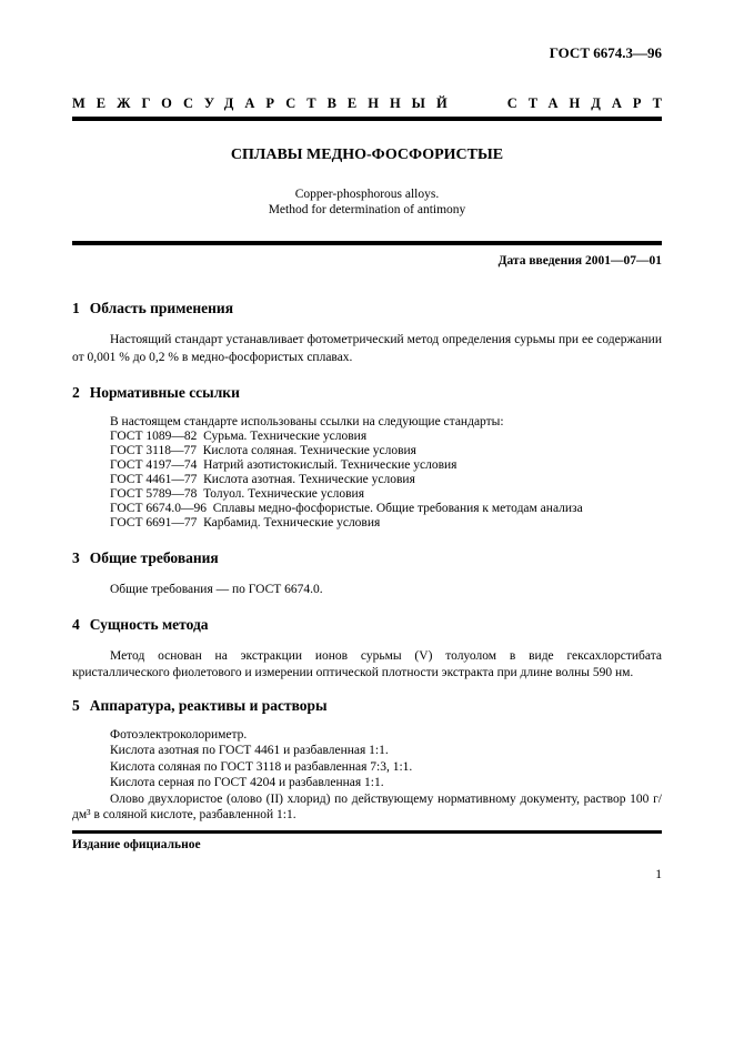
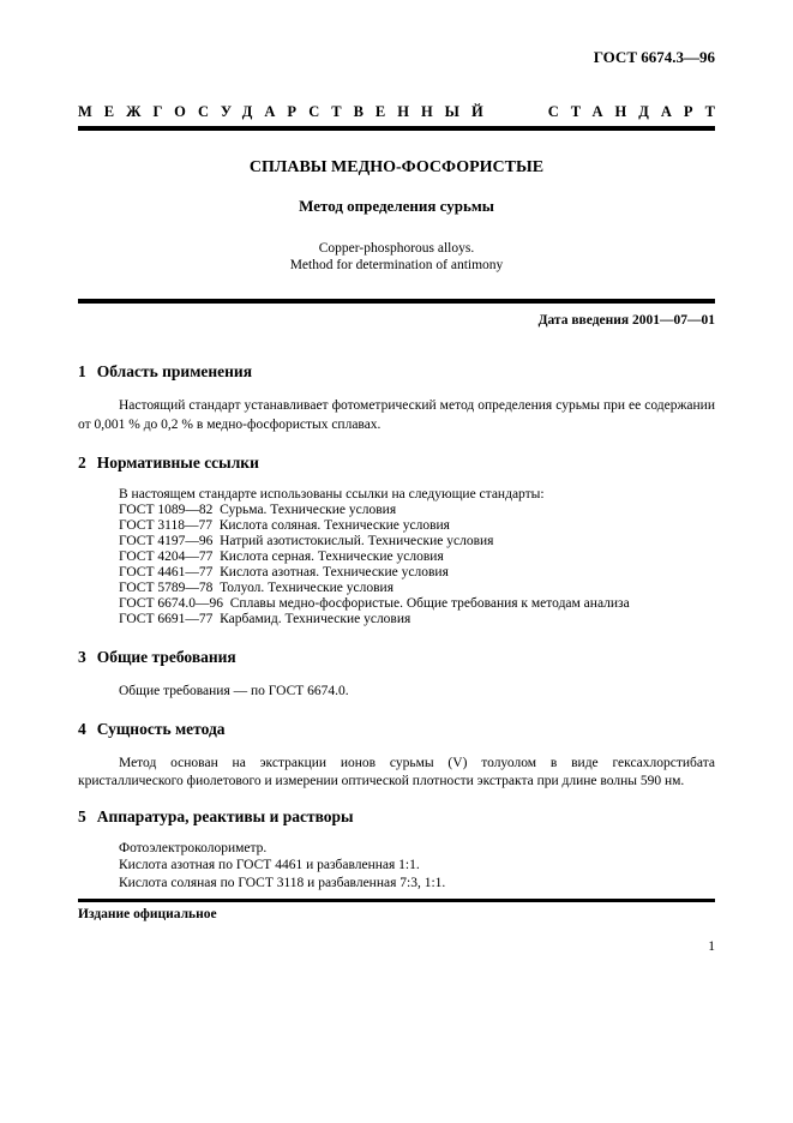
  ГОСТ 6674.3—96
  МЕЖГОСУДАРСТВЕННЫЙ
  СТАНДАРТ
  СПЛАВЫ МЕДНО-ФОСФОРИСТЫЕ
+ Метод определения сурьмы
  Copper-phosphorous alloys.
  Method for determination of antimony
  Дата введения 2001—07—01
  1 Область применения
  Настоящий стандарт устанавливает фотометрический метод определения сурьмы при ее содержании от 0,001 % до 0,2 % в медно-фосфористых сплавах.
  2 Нормативные ссылки
  В настоящем стандарте использованы ссылки на следующие стандарты:
  ГОСТ 1089—82 Сурьма. Технические условия
  ГОСТ 3118—77 Кислота соляная. Технические условия
- ГОСТ 4197—74 Натрий азотистокислый. Технические условия
+ ГОСТ 4197—96 Натрий азотистокислый. Технические условия
+ ГОСТ 4204—77 Кислота серная. Технические условия
  ГОСТ 4461—77 Кислота азотная. Технические условия
  ГОСТ 5789—78 Толуол. Технические условия
  ГОСТ 6674.0—96 Сплавы медно-фосфористые. Общие требования к методам анализа
  ГОСТ 6691—77 Карбамид. Технические условия
  3 Общие требования
  Общие требования — по ГОСТ 6674.0.
  4 Сущность метода
  Метод основан на экстракции ионов сурьмы (V) толуолом в виде гексахлорстибата кристаллического фиолетового и измерении оптической плотности экстракта при длине волны 590 нм.
  5 Аппаратура, реактивы и растворы
  Фотоэлектроколориметр.
  Кислота азотная по ГОСТ 4461 и разбавленная 1:1.
  Кислота соляная по ГОСТ 3118 и разбавленная 7:3, 1:1.
- Кислота серная по ГОСТ 4204 и разбавленная 1:1.
- Олово двухлористое (олово (II) хлорид) по действующему нормативному документу, раствор 100 г/дм³ в соляной кислоте, разбавленной 1:1.
  Издание официальное
  1
